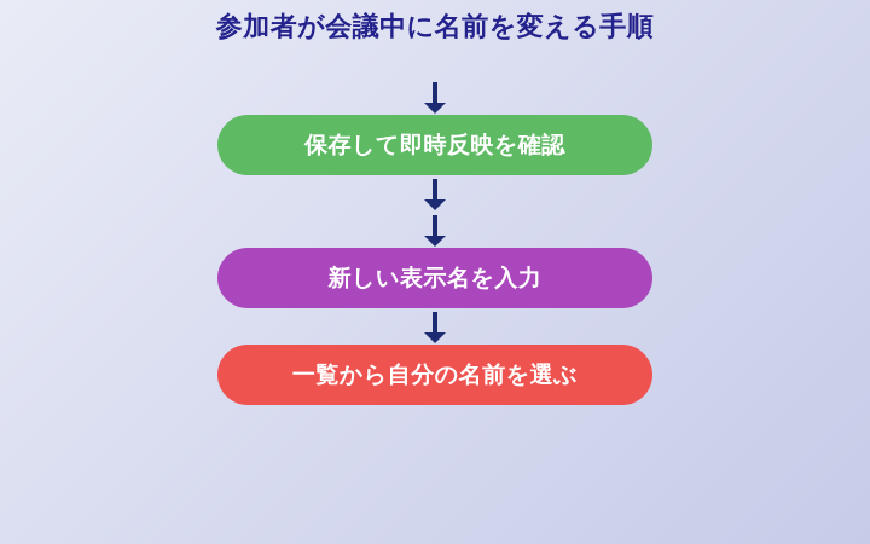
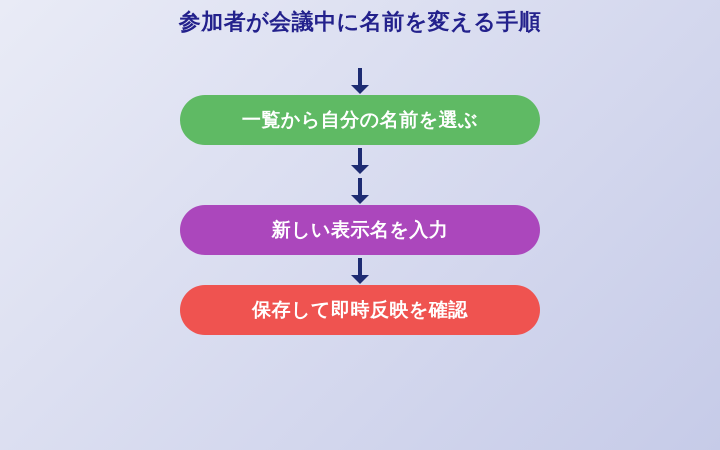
  参加者が会議中に名前を変える手順
- 保存して即時反映を確認
+ 一覧から自分の名前を選ぶ
  新しい表示名を入力
- 一覧から自分の名前を選ぶ
+ 保存して即時反映を確認
